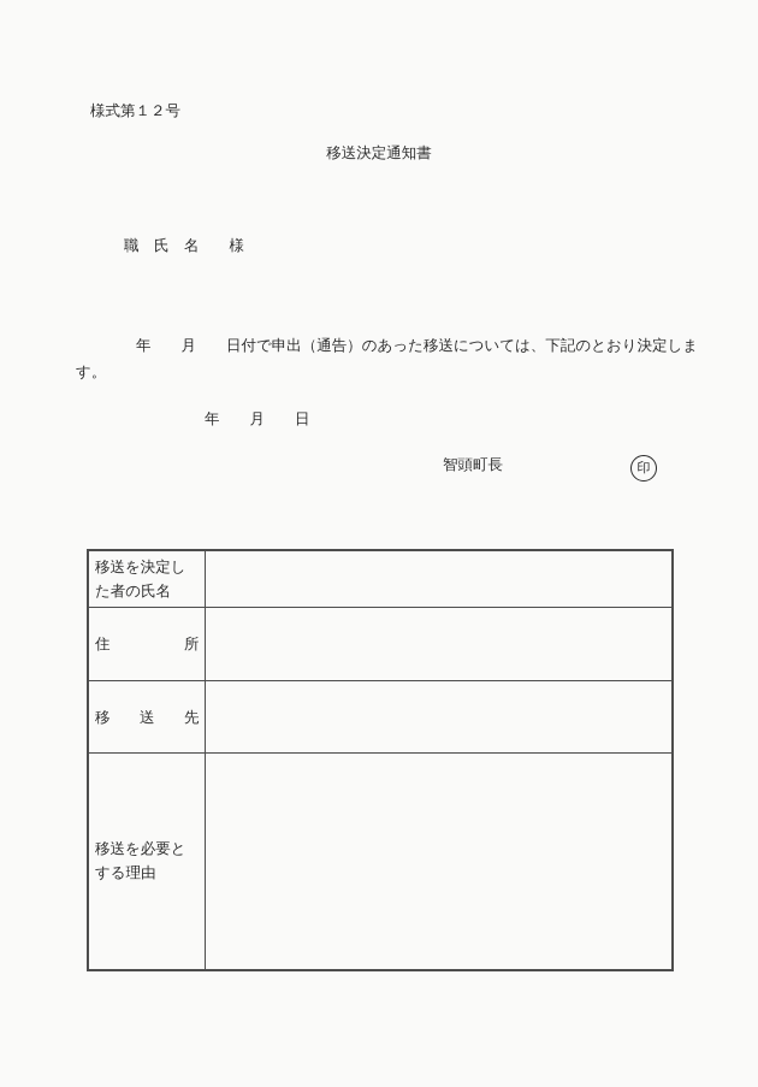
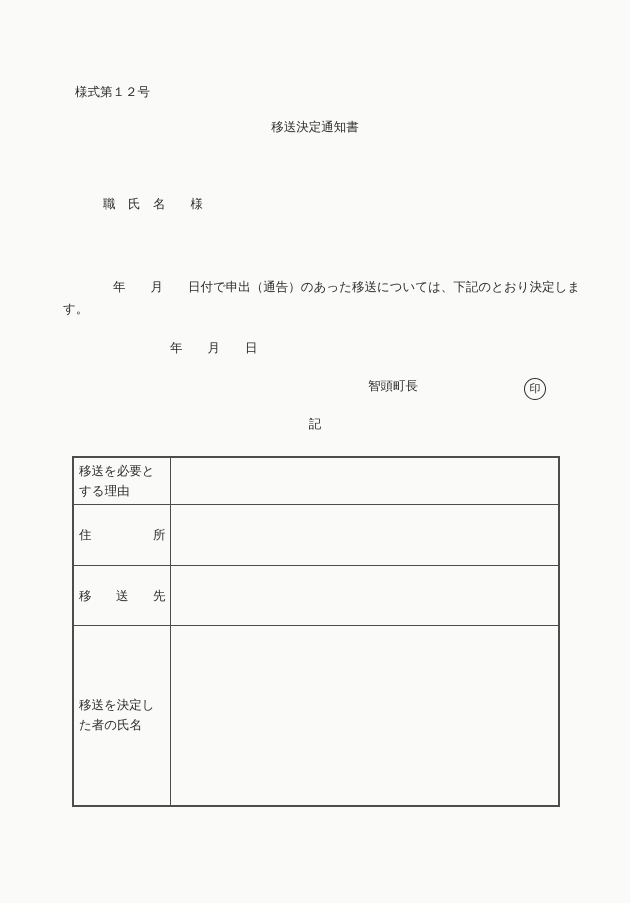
  様式第１２号
  移送決定通知書
  職 氏 名 様
  年 月 日付で申出（通告）のあった移送については、下記のとおり決定しま
  す。
  年 月 日
  智頭町長
  印
+ 記
- 移送を決定した者の氏名
+ 移送を必要とする理由
  住 所
  移 送 先
- 移送を必要とする理由
+ 移送を決定した者の氏名
